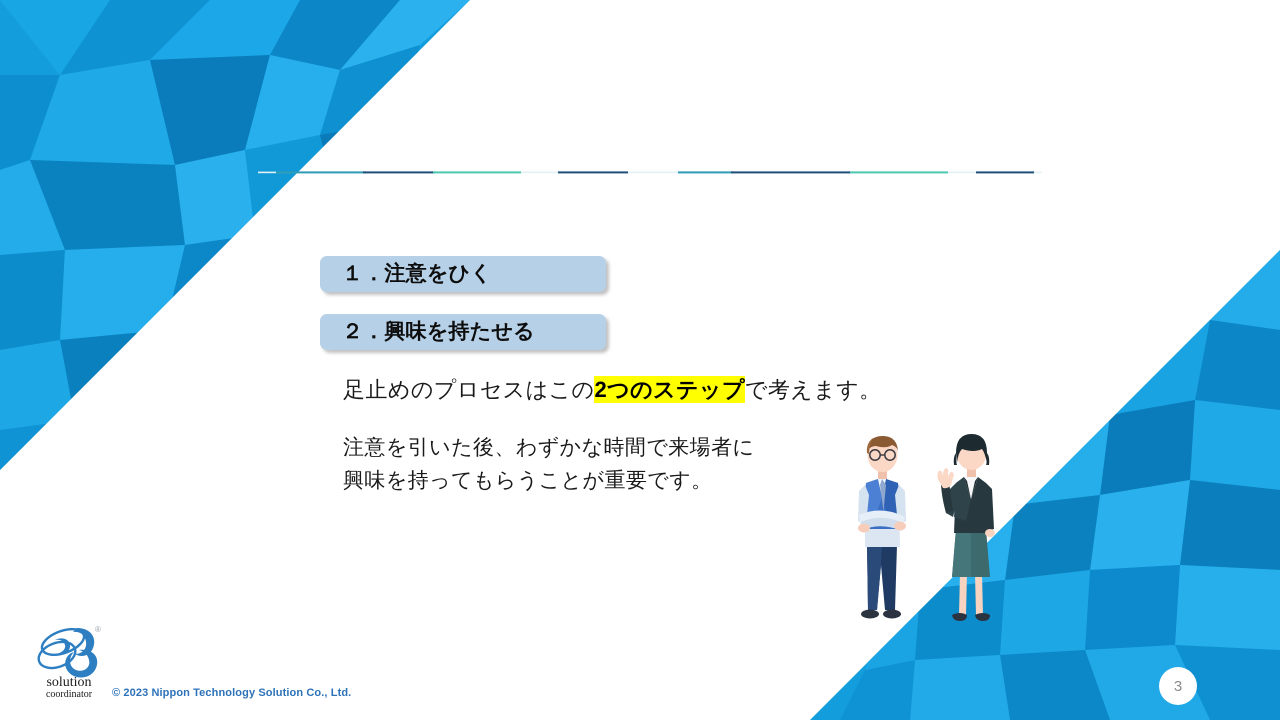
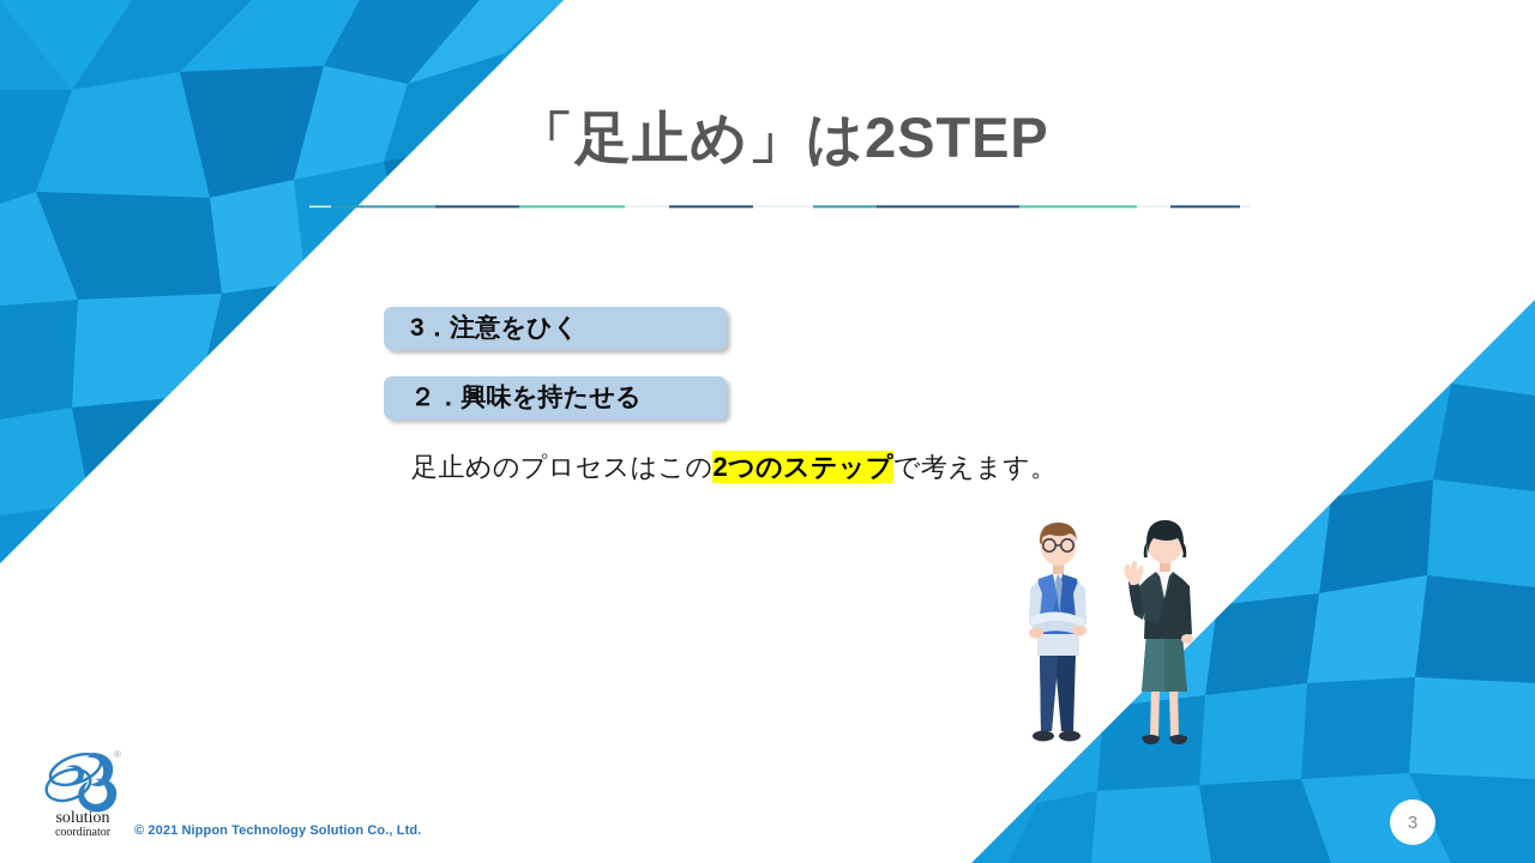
+ 「足止め」は2STEP
- １．注意をひく
+ 3．注意をひく
  ２．興味を持たせる
  足止めのプロセスはこの2つのステップで考えます。
- 注意を引いた後、わずかな時間で来場者に
- 興味を持ってもらうことが重要です。
  ®
  solution
  coordinator
- © 2023 Nippon Technology Solution Co., Ltd.
+ © 2021 Nippon Technology Solution Co., Ltd.
  3
